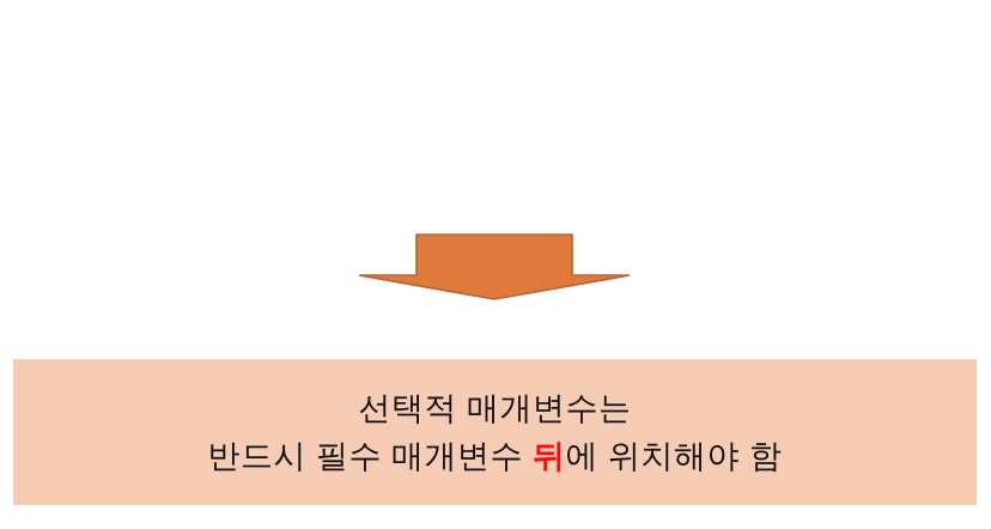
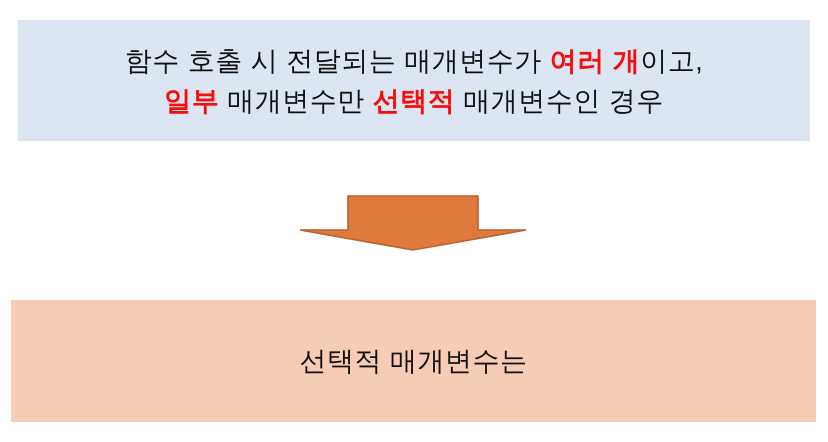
+ 함수 호출 시 전달되는 매개변수가 여러 개이고,
+ 일부 매개변수만 선택적 매개변수인 경우
  선택적 매개변수는
- 반드시 필수 매개변수 뒤에 위치해야 함
